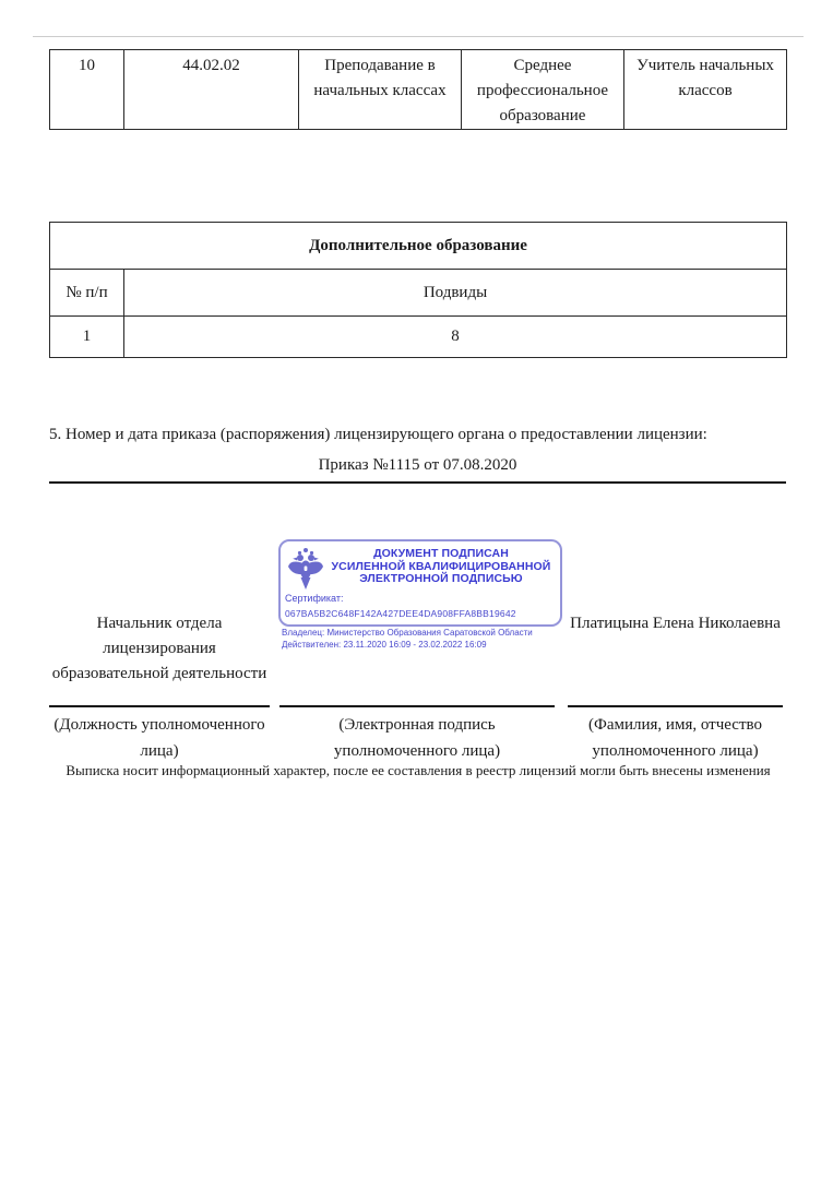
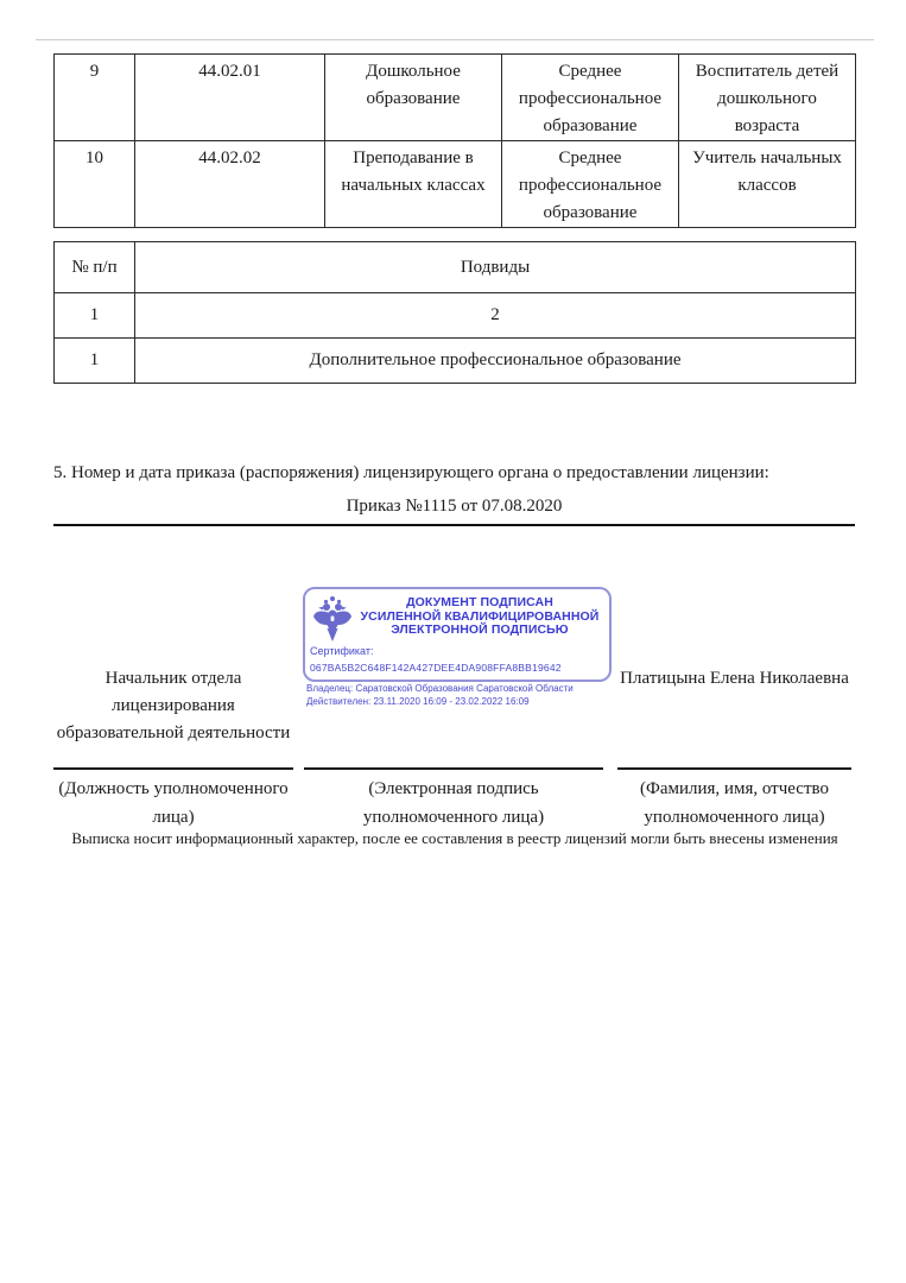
+ 9	44.02.01	Дошкольное образование	Среднее профессиональное образование	Воспитатель детей дошкольного возраста
  10	44.02.02	Преподавание в начальных классах	Среднее профессиональное образование	Учитель начальных классов
- Дополнительное образование
  № п/п	Подвиды
- 1	8
+ 1	2
+ 1	Дополнительное профессиональное образование
  5. Номер и дата приказа (распоряжения) лицензирующего органа о предоставлении лицензии:
  Приказ №1115 от 07.08.2020
  ДОКУМЕНТ ПОДПИСАН
  УСИЛЕННОЙ КВАЛИФИЦИРОВАННОЙ
  ЭЛЕКТРОННОЙ ПОДПИСЬЮ
  Сертификат:
  067BA5B2C648F142A427DEE4DA908FFA8BB19642
- Владелец: Министерство Образования Саратовской Области
+ Владелец: Саратовской Образования Саратовской Области
  Действителен: 23.11.2020 16:09 - 23.02.2022 16:09
  Начальник отдела лицензирования образовательной деятельности
  Платицына Елена Николаевна
  (Должность уполномоченного лица)
  (Электронная подпись уполномоченного лица)
  (Фамилия, имя, отчество уполномоченного лица)
  Выписка носит информационный характер, после ее составления в реестр лицензий могли быть внесены изменения
